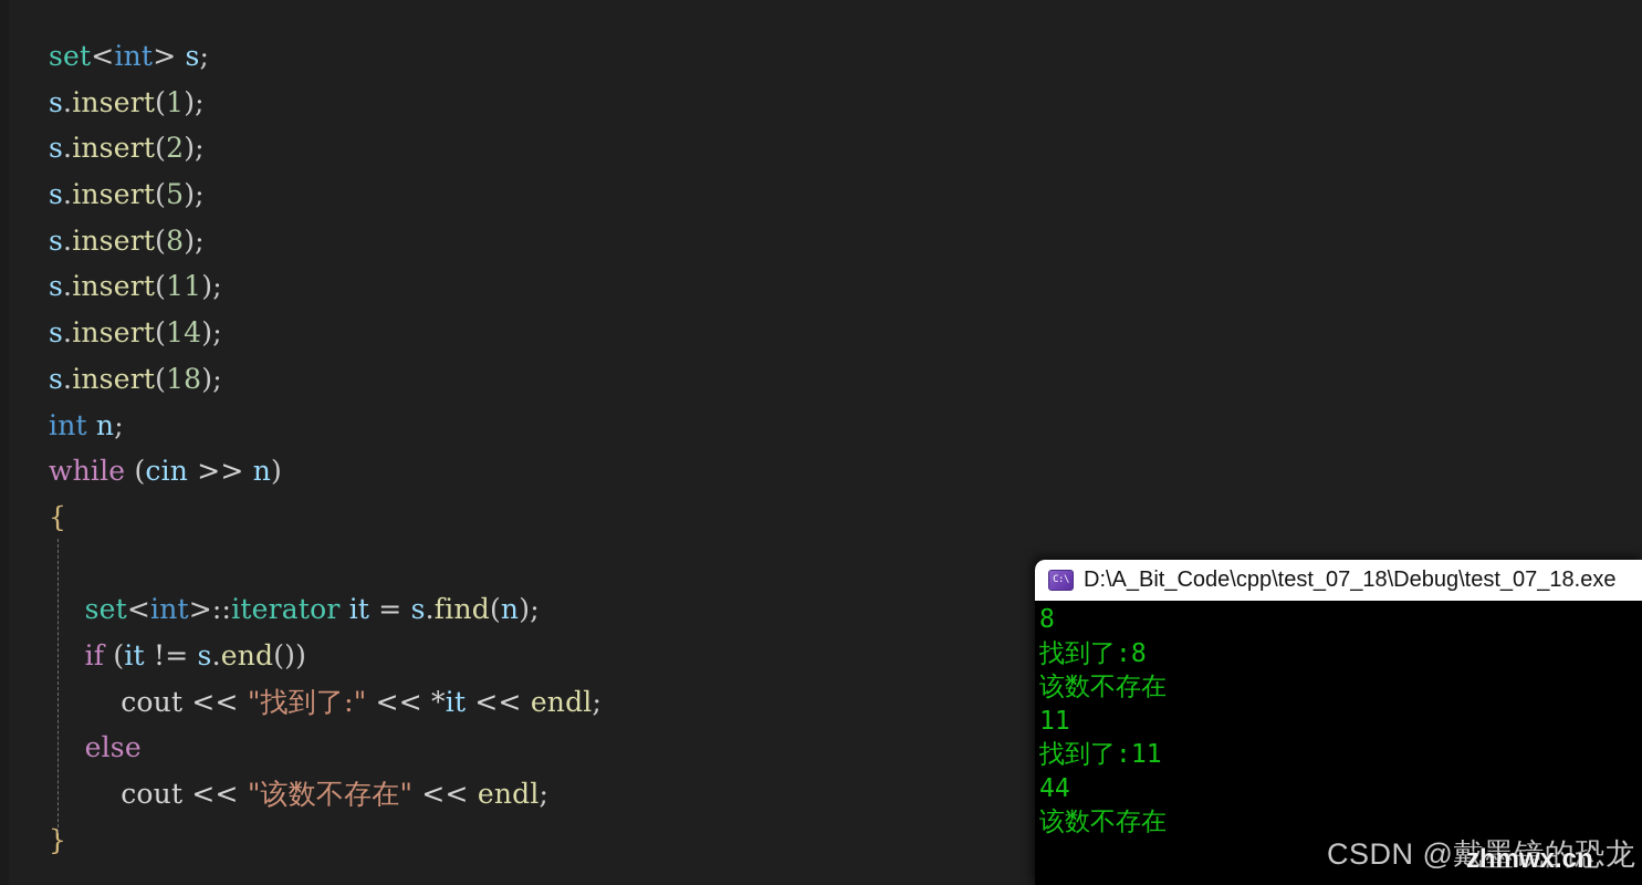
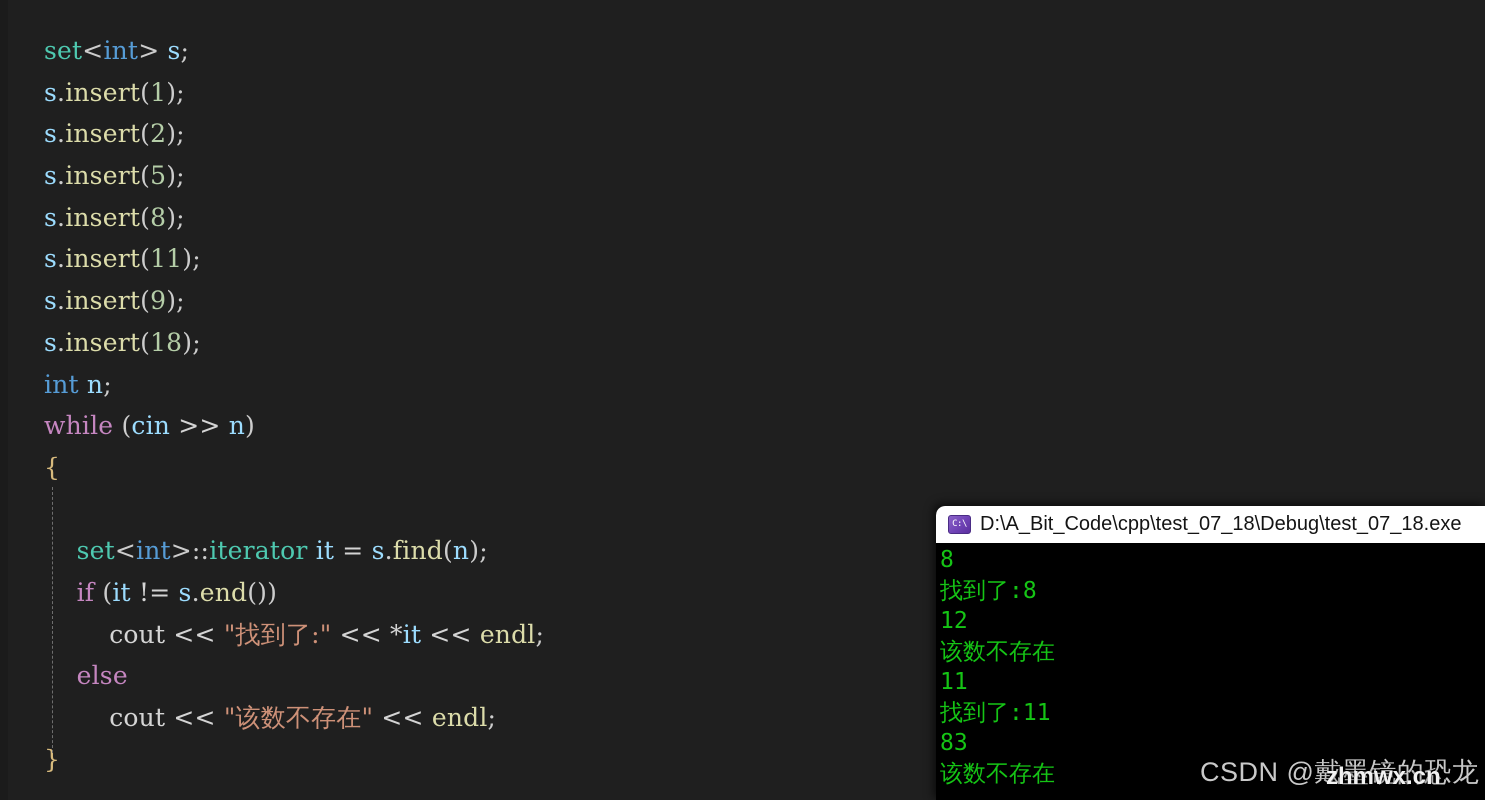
  set<int> s;
  s.insert(1);
  s.insert(2);
  s.insert(5);
  s.insert(8);
  s.insert(11);
- s.insert(14);
+ s.insert(9);
  s.insert(18);
  int n;
  while (cin >> n)
  {
  set<int>::iterator it = s.find(n);
  if (it != s.end())
  cout << "找到了:" << *it << endl;
  else
  cout << "该数不存在" << endl;
  }
  C:\
  D:\A_Bit_Code\cpp\test_07_18\Debug\test_07_18.exe
  8
  找到了:8
+ 12
  该数不存在
  11
  找到了:11
- 44
+ 83
  该数不存在
  CSDN @戴墨镜的恐龙
  zhmwx.cn
